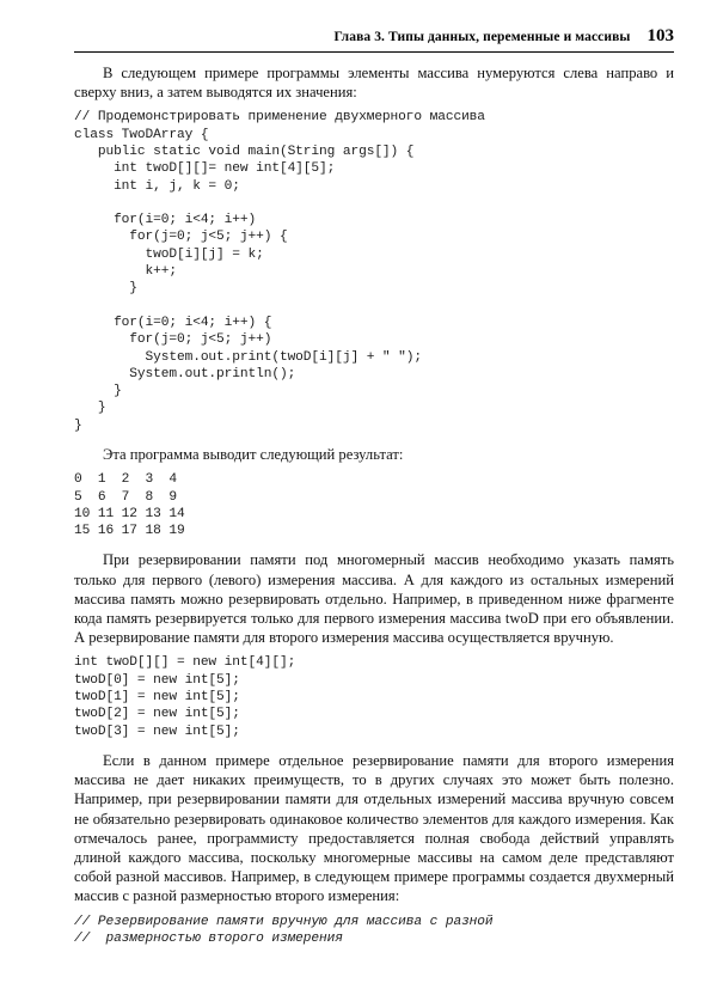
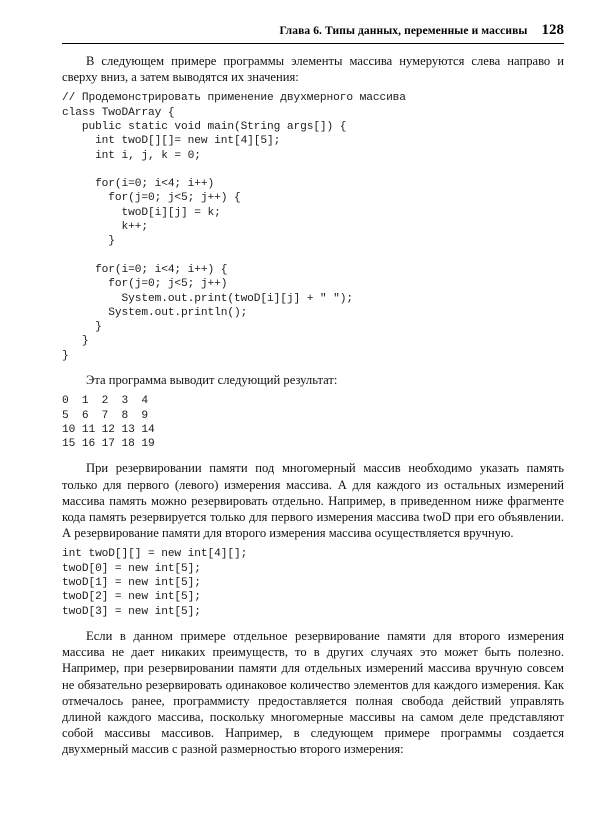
- Глава 3. Типы данных, переменные и массивы
+ Глава 6. Типы данных, переменные и массивы
- 103
+ 128
  В следующем примере программы элементы массива нумеруются слева направо и сверху вниз, а затем выводятся их значения:
  // Продемонстрировать применение двухмерного массива
  class TwoDArray {
  public static void main(String args[]) {
  int twoD[][]= new int[4][5];
  int i, j, k = 0;
  for(i=0; i<4; i++)
  for(j=0; j<5; j++) {
  twoD[i][j] = k;
  k++;
  }
  for(i=0; i<4; i++) {
  for(j=0; j<5; j++)
  System.out.print(twoD[i][j] + " ");
  System.out.println();
  }
  }
  }
  Эта программа выводит следующий результат:
  0 1 2 3 4
  5 6 7 8 9
  10 11 12 13 14
  15 16 17 18 19
  При резервировании памяти под многомерный массив необходимо указать память только для первого (левого) измерения массива. А для каждого из остальных измерений массива память можно резервировать отдельно. Например, в приведенном ниже фрагменте кода память резервируется только для первого измерения массива twoD при его объявлении. А резервирование памяти для второго измерения массива осуществляется вручную.
  int twoD[][] = new int[4][];
  twoD[0] = new int[5];
  twoD[1] = new int[5];
  twoD[2] = new int[5];
  twoD[3] = new int[5];
- Если в данном примере отдельное резервирование памяти для второго измерения массива не дает никаких преимуществ, то в других случаях это может быть полезно. Например, при резервировании памяти для отдельных измерений массива вручную совсем не обязательно резервировать одинаковое количество элементов для каждого измерения. Как отмечалось ранее, программисту предоставляется полная свобода действий управлять длиной каждого массива, поскольку многомерные массивы на самом деле представляют собой разной массивов. Например, в следующем примере программы создается двухмерный массив с разной размерностью второго измерения:
+ Если в данном примере отдельное резервирование памяти для второго измерения массива не дает никаких преимуществ, то в других случаях это может быть полезно. Например, при резервировании памяти для отдельных измерений массива вручную совсем не обязательно резервировать одинаковое количество элементов для каждого измерения. Как отмечалось ранее, программисту предоставляется полная свобода действий управлять длиной каждого массива, поскольку многомерные массивы на самом деле представляют собой массивы массивов. Например, в следующем примере программы создается двухмерный массив с разной размерностью второго измерения:
- // Резервирование памяти вручную для массива с разной
- // размерностью второго измерения
